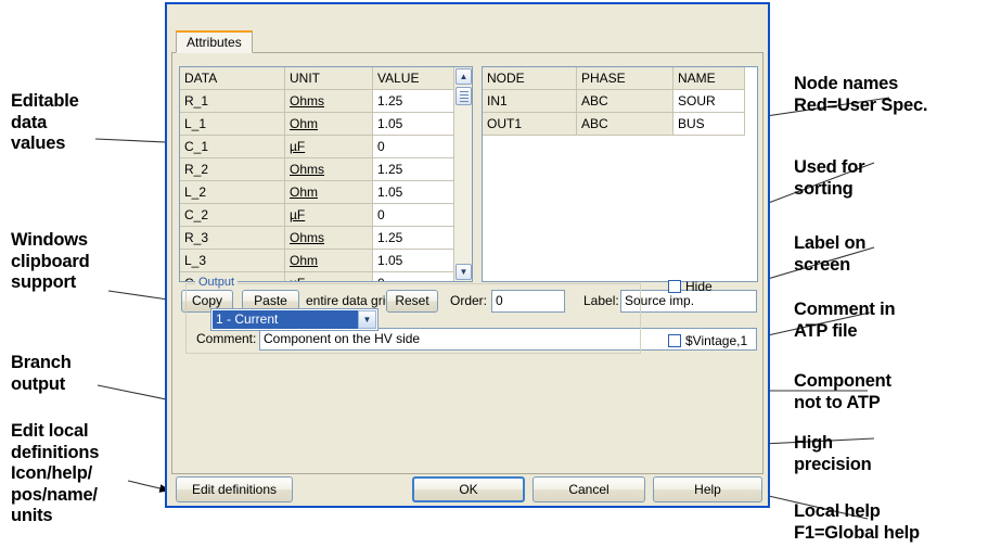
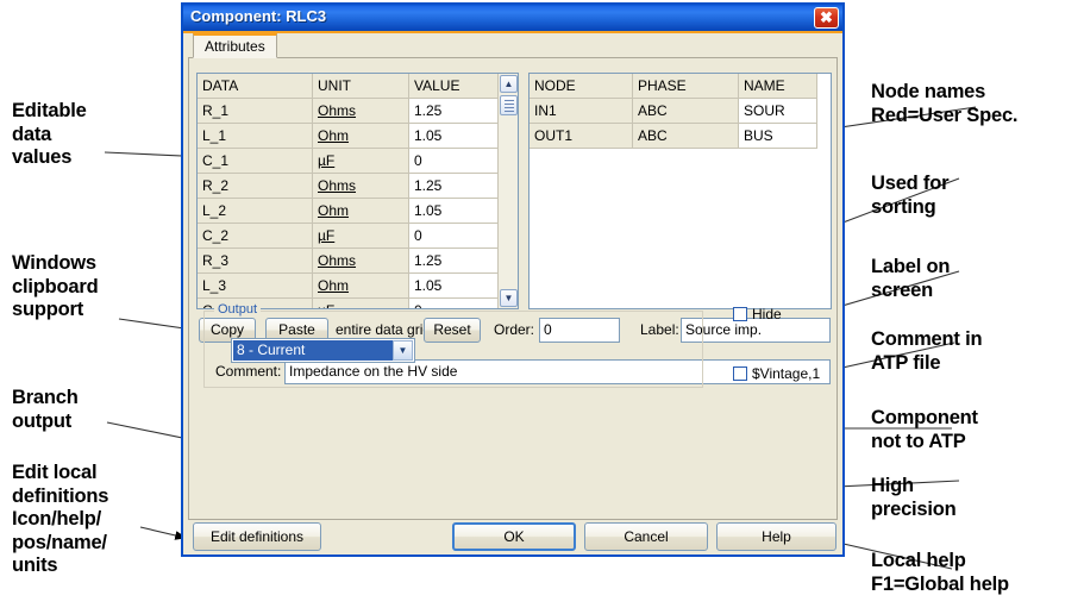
  Editable
  data
  values
  Windows
  clipboard
  support
  Branch
  output
  Edit local
  definitions
  Icon/help/
  pos/name/
  units
  Node names
  Red=User Spec.
  Used for
  sorting
  Label on
  screen
  Comment in
  ATP file
  Component
  not to ATP
  High
  precision
  Local help
  F1=Global help
+ Component: RLC3
+ ✖
  Attributes
  DATA	UNIT	VALUE
  R_1	Ohms	1.25
  L_1	Ohm	1.05
  C_1	µF	0
  R_2	Ohms	1.25
  L_2	Ohm	1.05
  C_2	µF	0
  R_3	Ohms	1.25
  L_3	Ohm	1.05
  ▲
  ▼
  NODE	PHASE	NAME
  IN1	ABC	SOUR
  OUT1	ABC	BUS
  Copy
  Paste
  entire data gri
  Reset
  Order:
  0
  Label:
  Source imp.
  Comment:
- Component on the HV side
+ Impedance on the HV side
  Output
- 1 - Current
+ 8 - Current
  ▼
  Hide
  $Vintage,1
  Edit definitions
  OK
  Cancel
  Help
